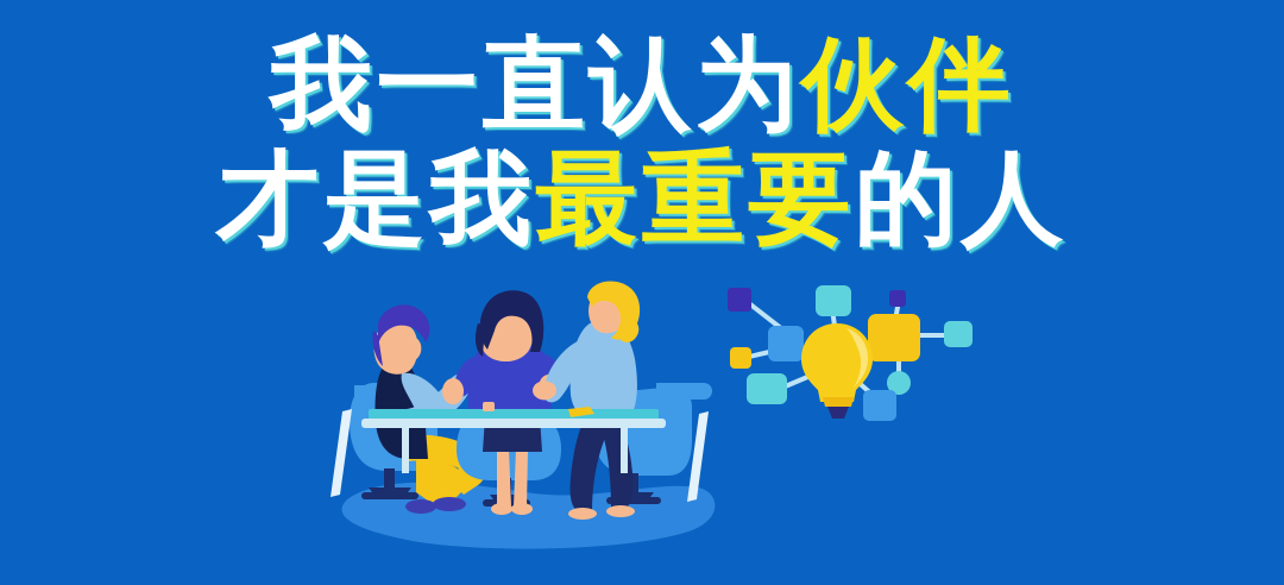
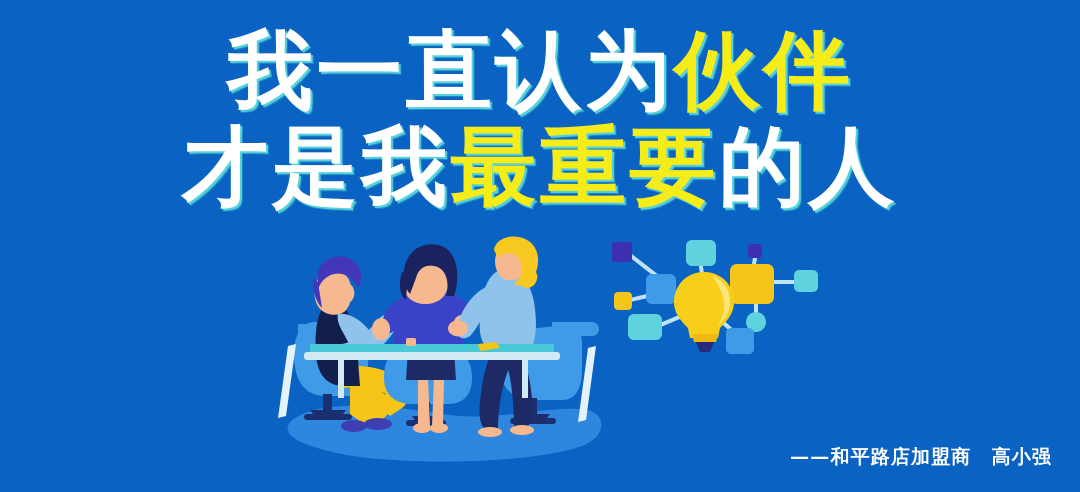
  我一直认为伙伴
  才是我最重要的人
+ ——和平路店加盟商 高小强
